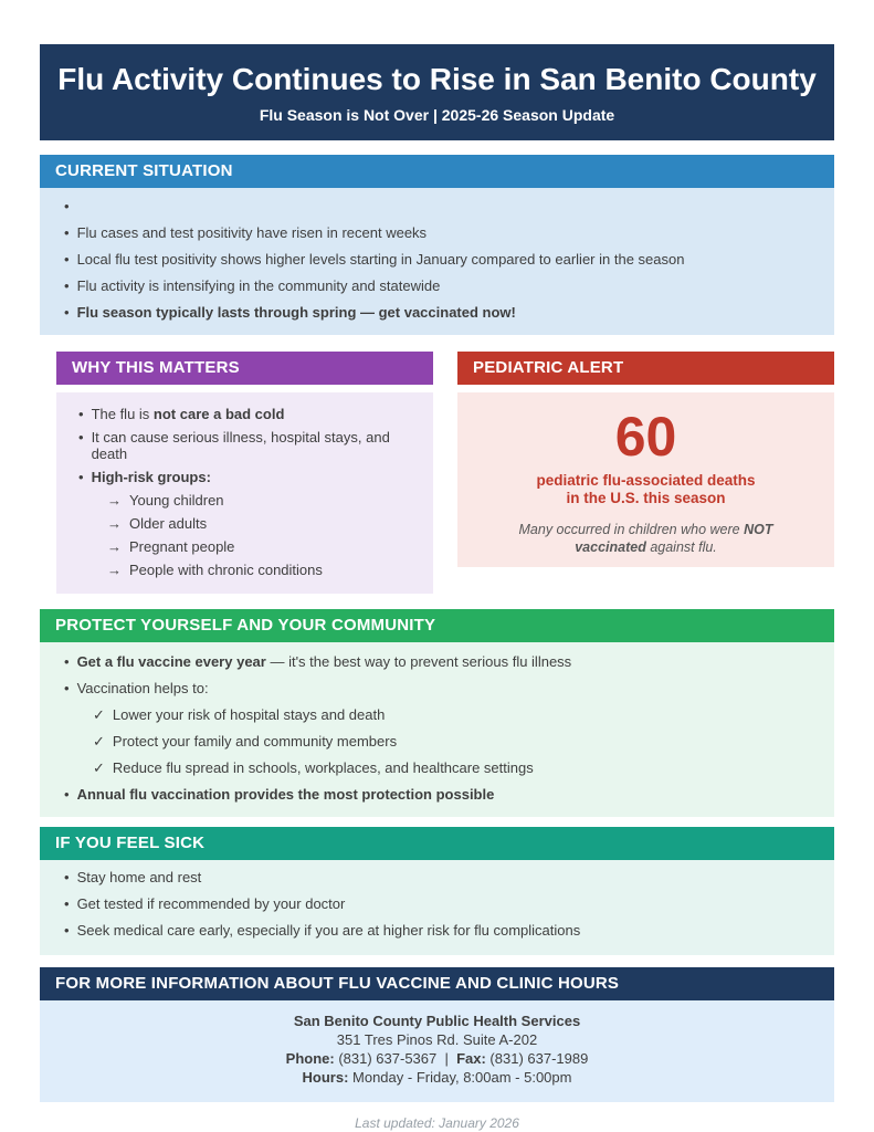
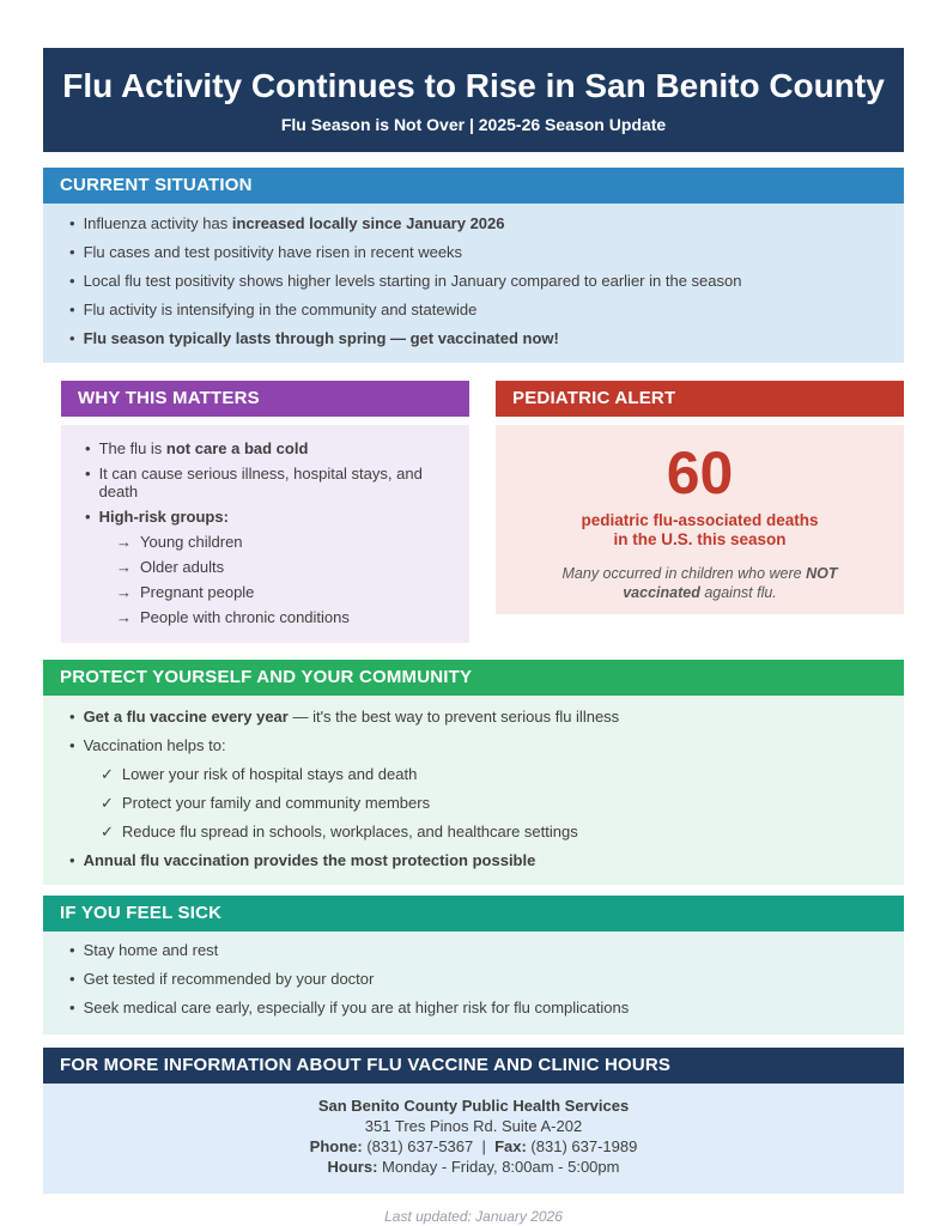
  Flu Activity Continues to Rise in San Benito County
  Flu Season is Not Over | 2025-26 Season Update
  CURRENT SITUATION
  •
+ Influenza activity has increased locally since January 2026
  •
  Flu cases and test positivity have risen in recent weeks
  •
  Local flu test positivity shows higher levels starting in January compared to earlier in the season
  •
  Flu activity is intensifying in the community and statewide
  •
  Flu season typically lasts through spring — get vaccinated now!
  WHY THIS MATTERS
  •
  The flu is not care a bad cold
  •
  It can cause serious illness, hospital stays, and death
  •
  High-risk groups:
  →
  Young children
  →
  Older adults
  →
  Pregnant people
  →
  People with chronic conditions
  PEDIATRIC ALERT
  60
  pediatric flu-associated deaths
  in the U.S. this season
  Many occurred in children who were NOT vaccinated against flu.
  PROTECT YOURSELF AND YOUR COMMUNITY
  •
  Get a flu vaccine every year — it's the best way to prevent serious flu illness
  •
  Vaccination helps to:
  ✓
  Lower your risk of hospital stays and death
  ✓
  Protect your family and community members
  ✓
  Reduce flu spread in schools, workplaces, and healthcare settings
  •
  Annual flu vaccination provides the most protection possible
  IF YOU FEEL SICK
  •
  Stay home and rest
  •
  Get tested if recommended by your doctor
  •
  Seek medical care early, especially if you are at higher risk for flu complications
  FOR MORE INFORMATION ABOUT FLU VACCINE AND CLINIC HOURS
  San Benito County Public Health Services
  351 Tres Pinos Rd. Suite A-202
  Phone: (831) 637-5367 | Fax: (831) 637-1989
  Hours: Monday - Friday, 8:00am - 5:00pm
  Last updated: January 2026
